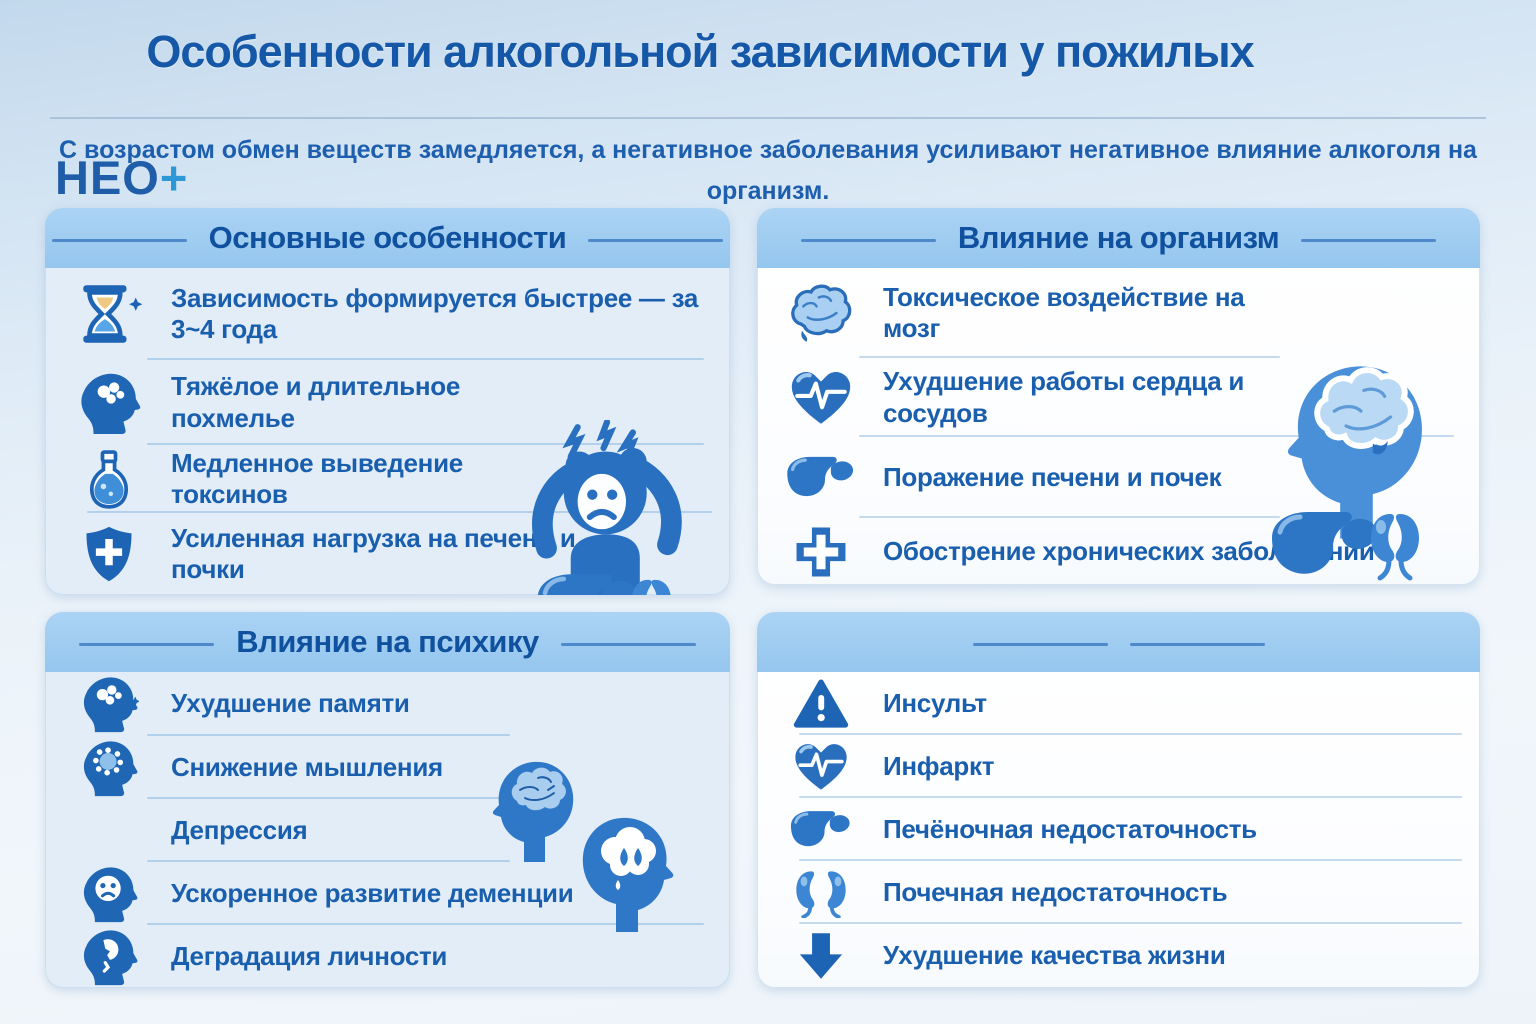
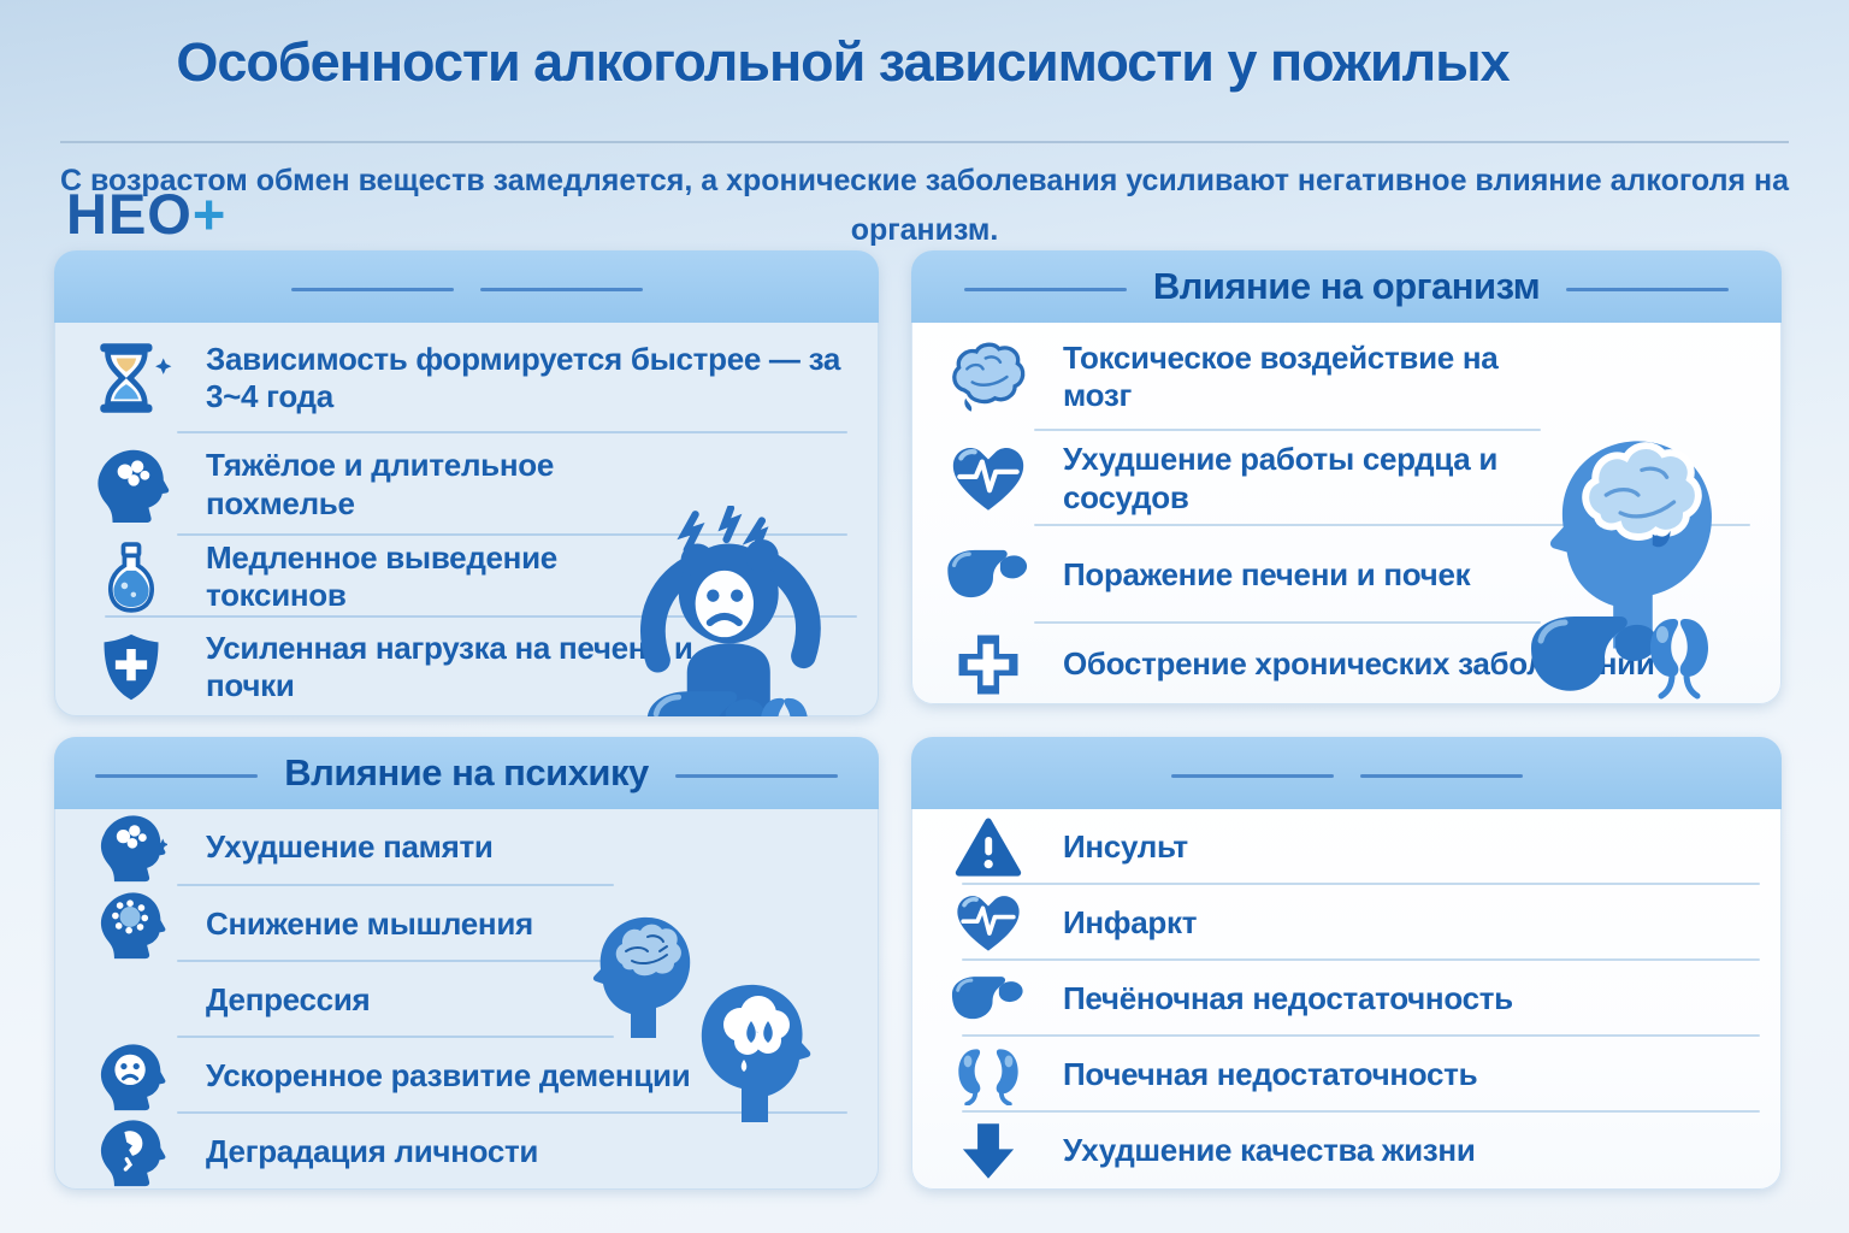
  Особенности алкогольной зависимости у пожилых
- С возрастом обмен веществ замедляется, а негативное заболевания усиливают негативное влияние алкоголя на организм.
+ С возрастом обмен веществ замедляется, а хронические заболевания усиливают негативное влияние алкоголя на организм.
  НЕО+
- Основные особенности
  Зависимость формируется быстрее — за 3~4 года
  Тяжёлое и длительное похмелье
  Медленное выведение токсинов
  Усиленная нагрузка на печен и почки
  Влияние на организм
  Токсическое воздействие на мозг
  Ухудшение работы сердца и сосудов
  Поражение печени и почек
  Обострение хронических забоний
  Влияние на психику
  Ухудшение памяти
  Снижение мышления
  Депрессия
  Ускоренное развитие деменции
  Деградация личности
  Инсульт
  Инфаркт
  Печёночная недостаточность
  Почечная недостаточность
  Ухудшение качества жизни
